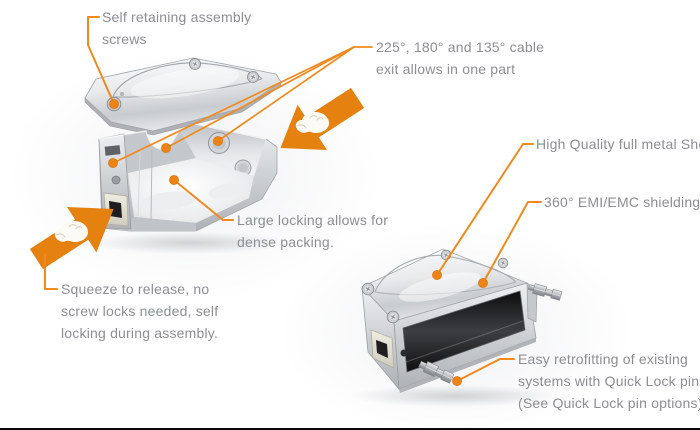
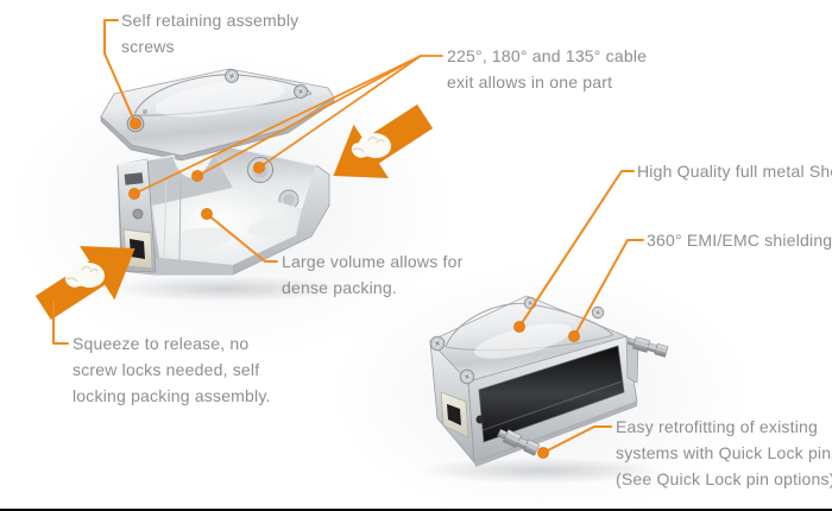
  Self retaining assembly screws
  225°, 180° and 135° cable exit allows in one part
  High Quality full metal Sh
  360° EMI/EMC shielding
- Large locking allows for dense packing.
+ Large volume allows for dense packing.
- Squeeze to release, no screw locks needed, self locking during assembly.
+ Squeeze to release, no screw locks needed, self locking packing assembly.
  Easy retrofitting of existing systems with Quick Lock pin (See Quick Lock pin options
